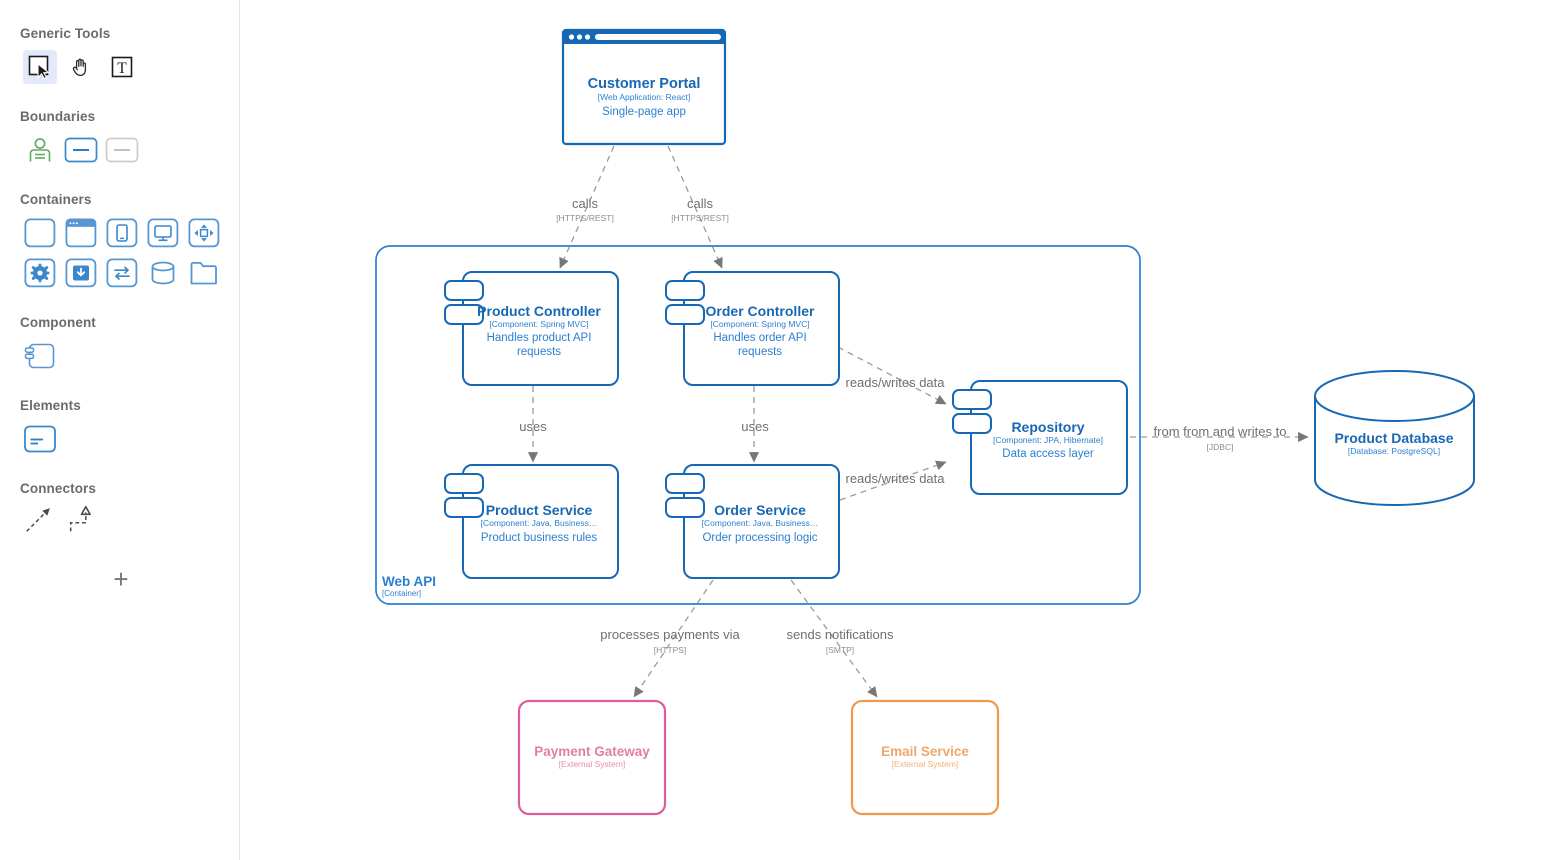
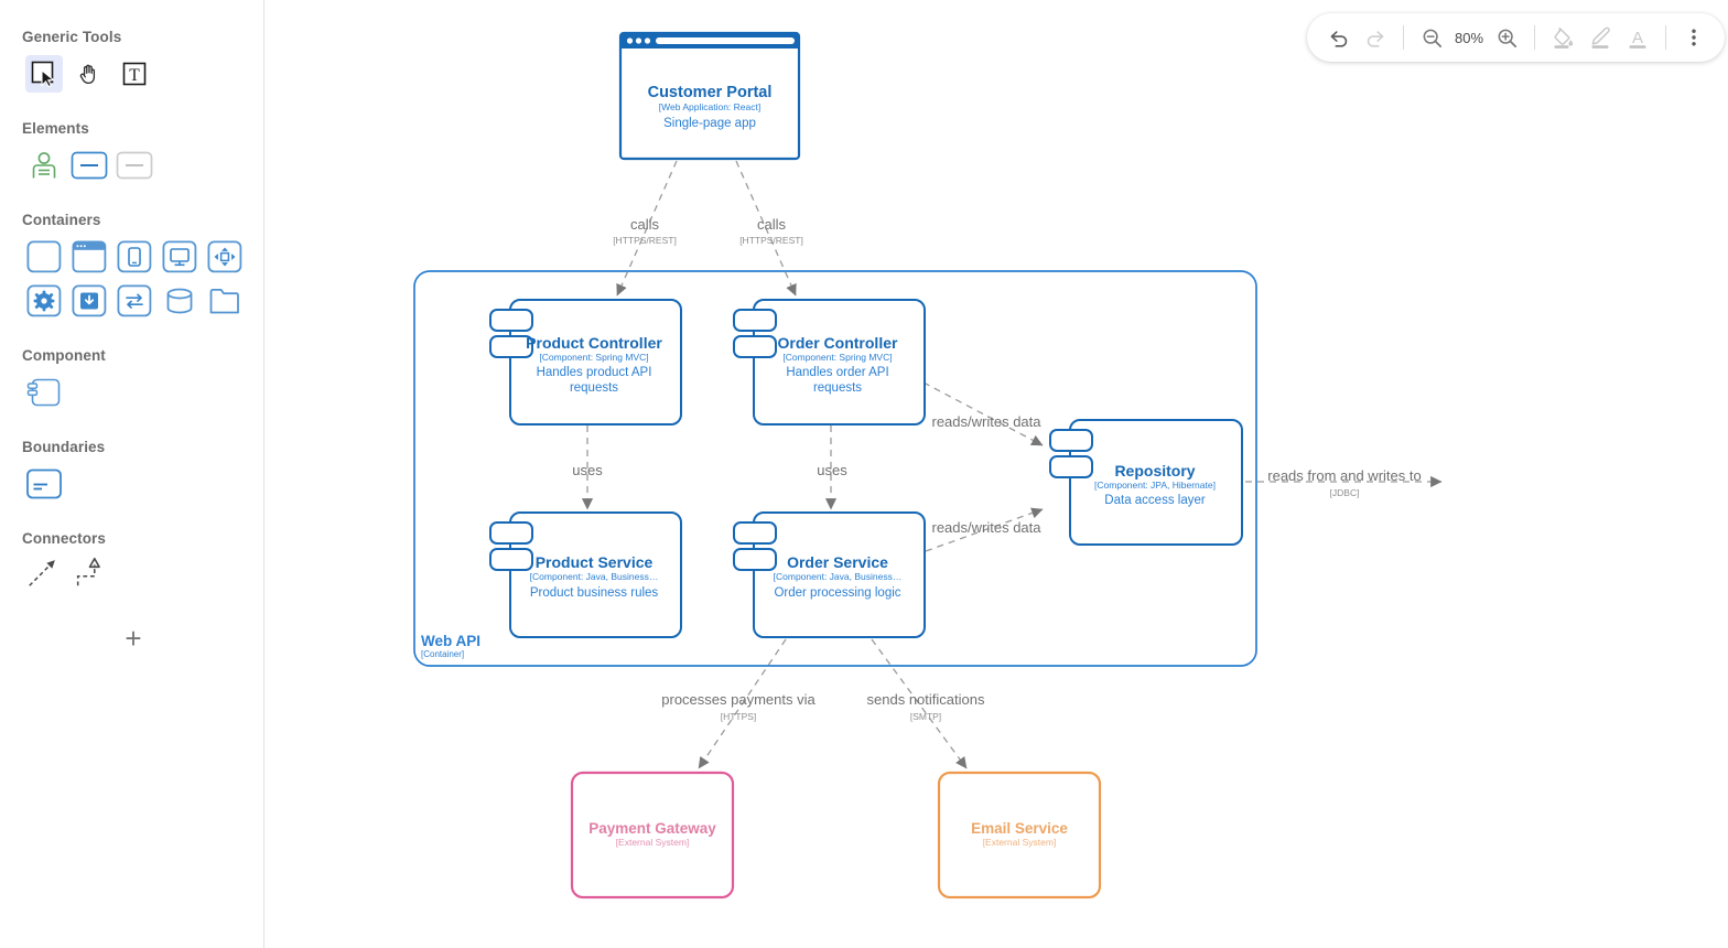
  Generic Tools
  T
- Boundaries
+ Elements
  Containers
  Component
- Elements
+ Boundaries
  Connectors
  +
  Web API
  [Container]
  calls
  [HTTPS/REST]
  calls
  [HTTPS/REST]
  uses
  uses
  reads/writes data
  reads/writes data
- from from and writes to
+ reads from and writes to
  [JDBC]
  processes payments via
  [HTTPS]
  sends notifications
  [SMTP]
  Customer Portal
  [Web Application: React]
  Single-page app
  Product Controller
  [Component: Spring MVC]
  Handles product API
  requests
  Order Controller
  [Component: Spring MVC]
  Handles order API
  requests
  Product Service
  [Component: Java, Business…
  Product business rules
  Order Service
  [Component: Java, Business…
  Order processing logic
  Repository
  [Component: JPA, Hibernate]
  Data access layer
- Product Database
- [Database: PostgreSQL]
  Payment Gateway
  [External System]
  Email Service
  [External System]
+ 80%
+ A
